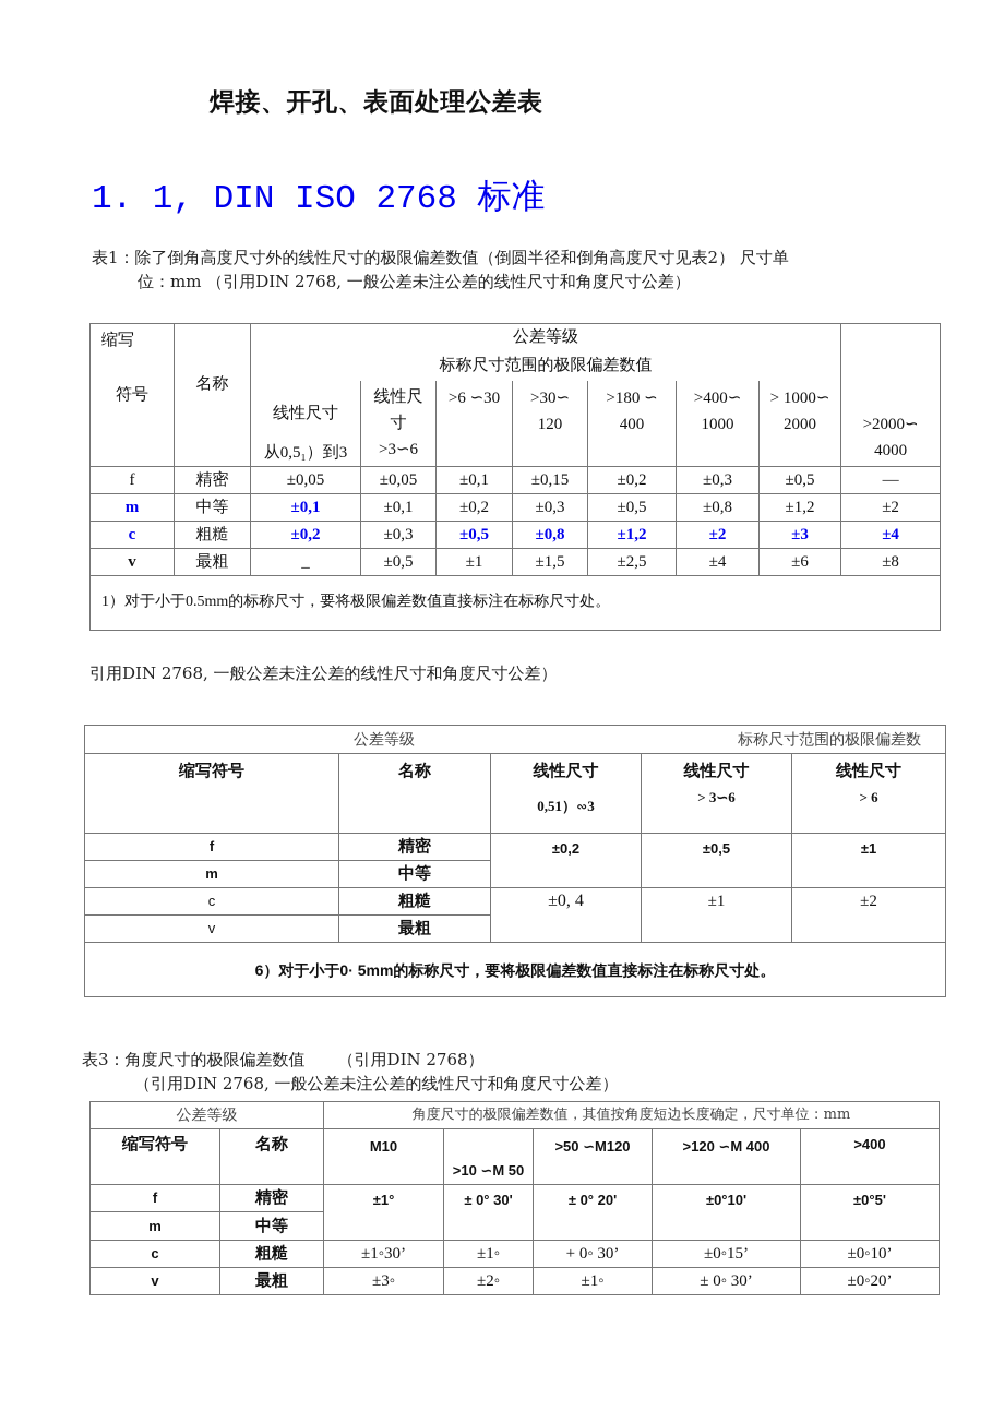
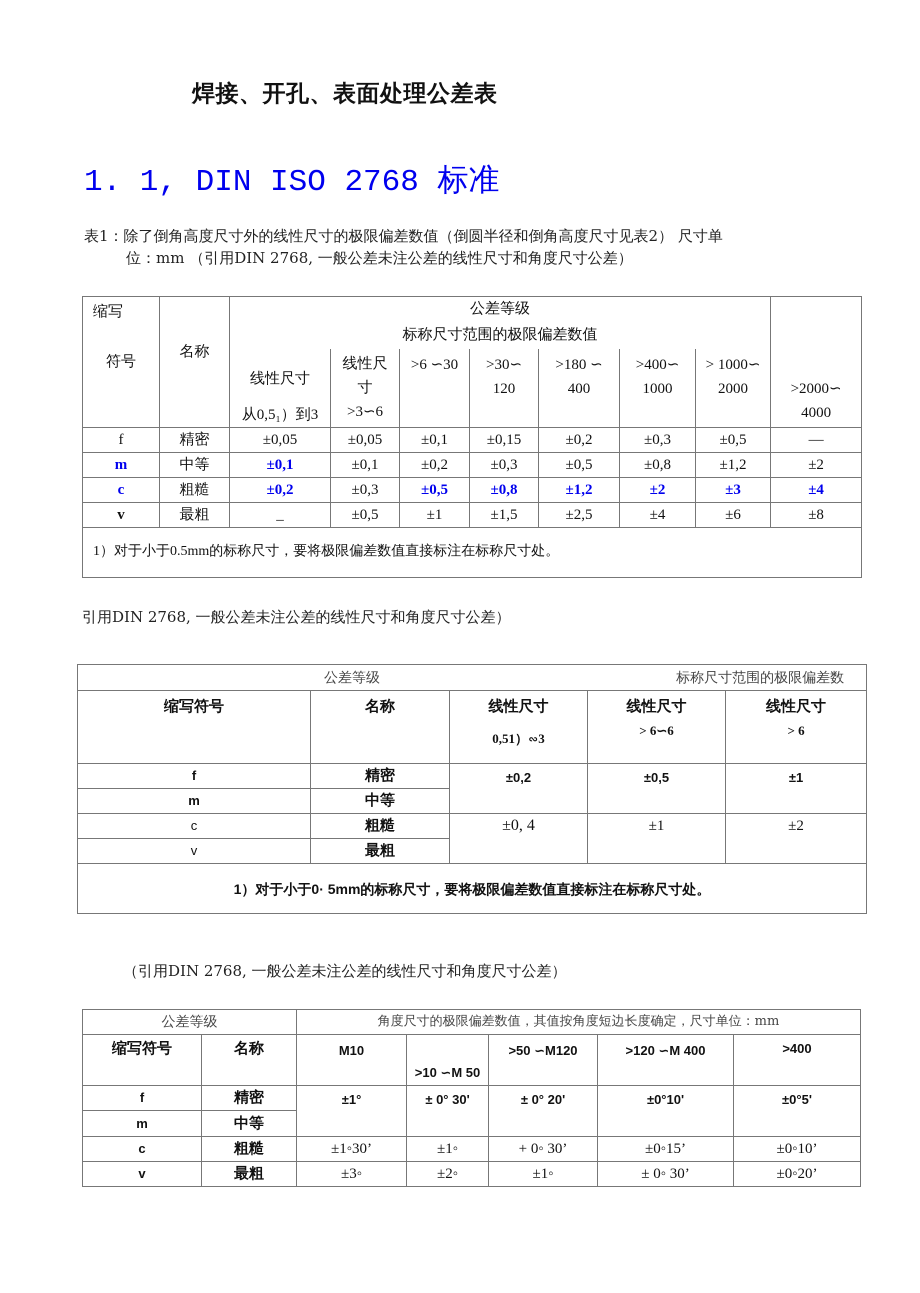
  焊接、开孔、表面处理公差表
  1. 1, DIN ISO 2768 标准
  表1：除了倒角高度尺寸外的线性尺寸的极限偏差数值（倒圆半径和倒角高度尺寸见表2） 尺寸单
  位：mm （引用DIN 2768, 一般公差未注公差的线性尺寸和角度尺寸公差）
  缩写 符号	名称	公差等级	>2000∽ 4000
  标称尺寸范围的极限偏差数值
  线性尺寸 从0,5₁）到3	线性尺寸 >3∽6	>6 ∽30	>30∽ 120	>180 ∽ 400	>400∽ 1000	> 1000∽ 2000
  f	精密	±0,05	±0,05	±0,1	±0,15	±0,2	±0,3	±0,5	—
  m	中等	±0,1	±0,1	±0,2	±0,3	±0,5	±0,8	±1,2	±2
  c	粗糙	±0,2	±0,3	±0,5	±0,8	±1,2	±2	±3	±4
  v	最粗	_	±0,5	±1	±1,5	±2,5	±4	±6	±8
  1）对于小于0.5mm的标称尺寸，要将极限偏差数值直接标注在标称尺寸处。
  引用DIN 2768, 一般公差未注公差的线性尺寸和角度尺寸公差）
  公差等级 标称尺寸范围的极限偏差数
- 缩写符号	名称	线性尺寸 0,51）∽3	线性尺寸 > 3∽6	线性尺寸 > 6
+ 缩写符号	名称	线性尺寸 0,51）∽3	线性尺寸 > 6∽6	线性尺寸 > 6
  f	精密	±0,2	±0,5	±1
  m	中等
  c	粗糙	±0, 4	±1	±2
  v	最粗
- 6）对于小于0· 5mm的标称尺寸，要将极限偏差数值直接标注在标称尺寸处。
+ 1）对于小于0· 5mm的标称尺寸，要将极限偏差数值直接标注在标称尺寸处。
- 表3：角度尺寸的极限偏差数值 （引用DIN 2768）
  （引用DIN 2768, 一般公差未注公差的线性尺寸和角度尺寸公差）
  公差等级	角度尺寸的极限偏差数值，其值按角度短边长度确定，尺寸单位：mm
  缩写符号	名称	M10	>10 ∽M 50	>50 ∽M120	>120 ∽M 400	>400
  f	精密	±1°	± 0° 30'	± 0° 20'	±0°10'	±0°5'
  m	中等
  c	粗糙	±1◦30’	±1◦	+ 0◦ 30’	±0◦15’	±0◦10’
  v	最粗	±3◦	±2◦	±1◦	± 0◦ 30’	±0◦20’
